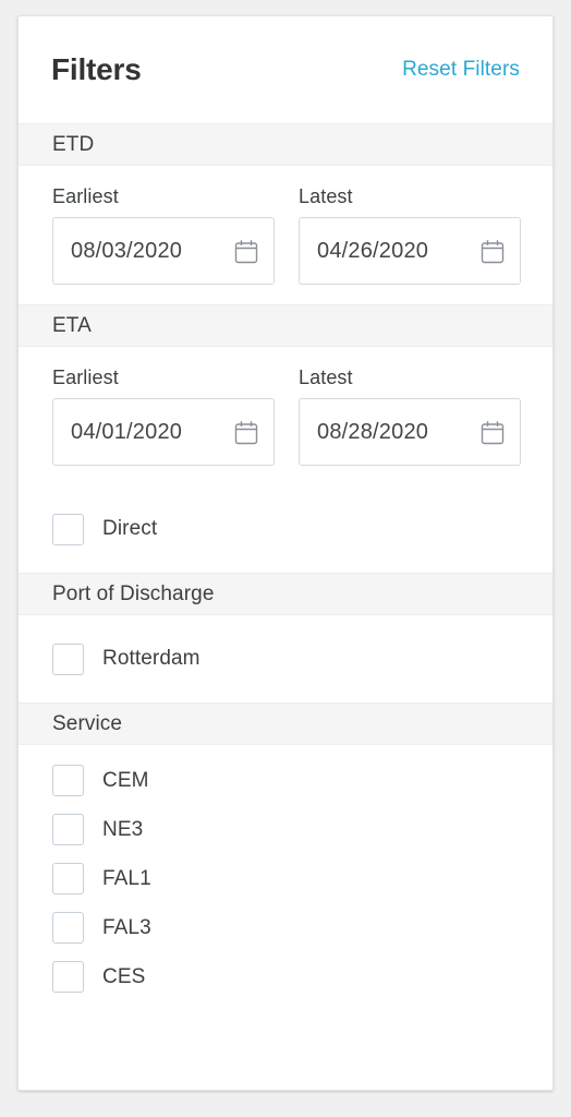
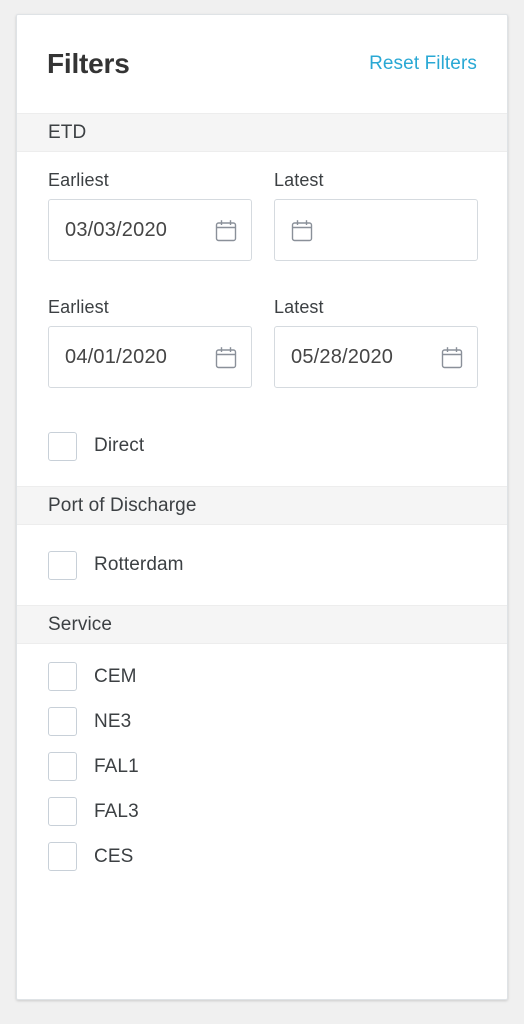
  Filters
  Reset Filters
  ETD
  Earliest
- 08/03/2020
+ 03/03/2020
  Latest
- 04/26/2020
- ETA
  Earliest
  04/01/2020
  Latest
- 08/28/2020
+ 05/28/2020
  Direct
  Port of Discharge
  Rotterdam
  Service
  CEM
  NE3
  FAL1
  FAL3
  CES
